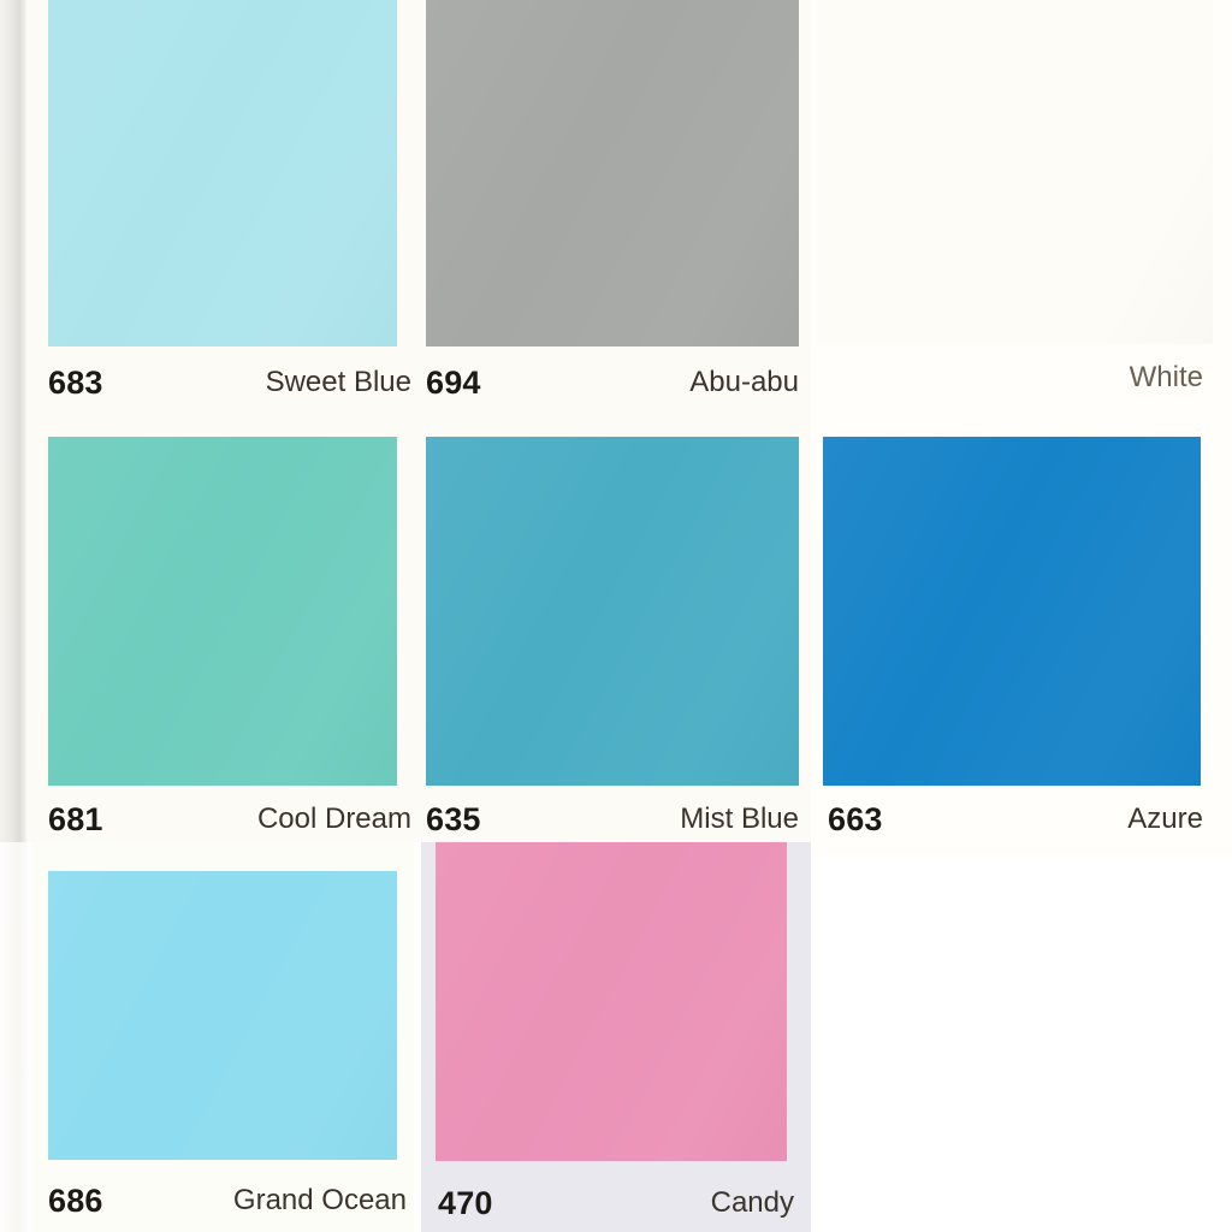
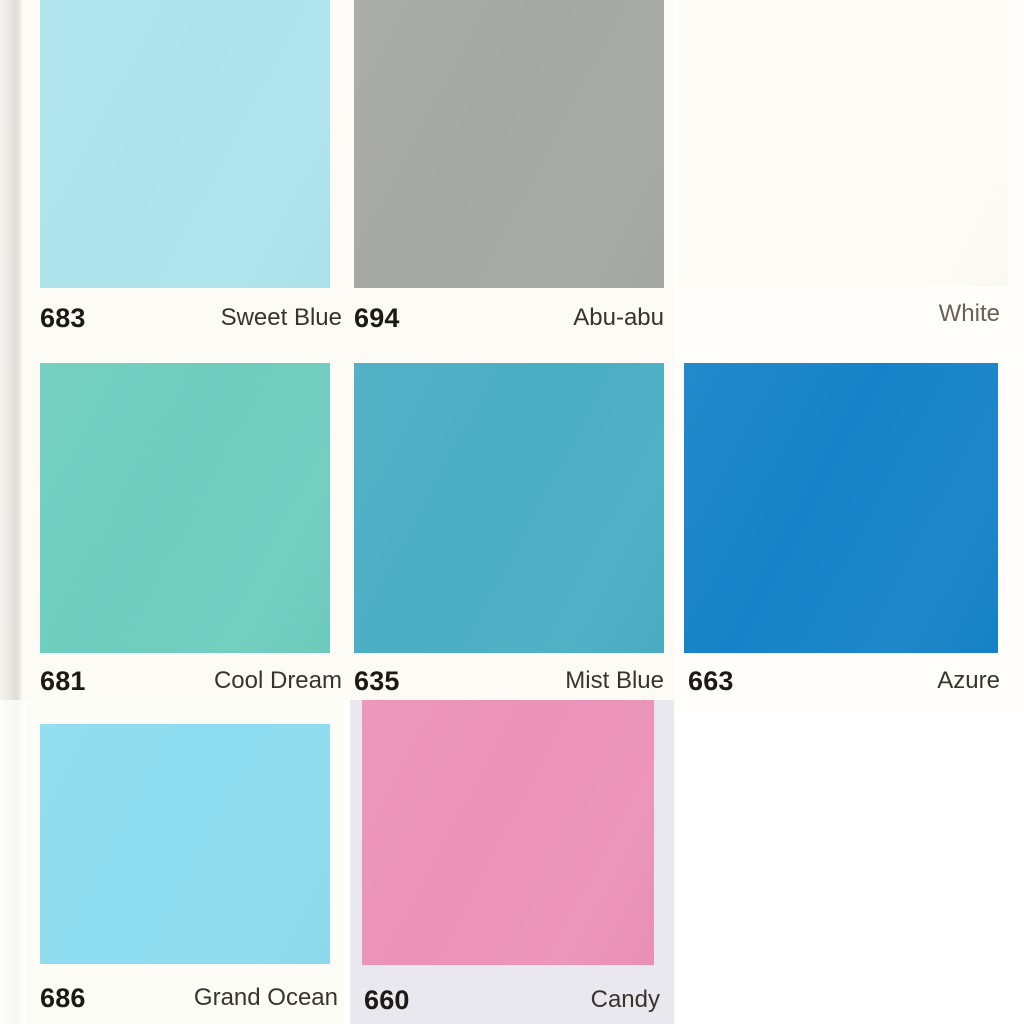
  683
  Sweet Blue
  694
  Abu-abu
  White
  681
  Cool Dream
  635
  Mist Blue
  663
  Azure
  686
  Grand Ocean
- 470
+ 660
  Candy
